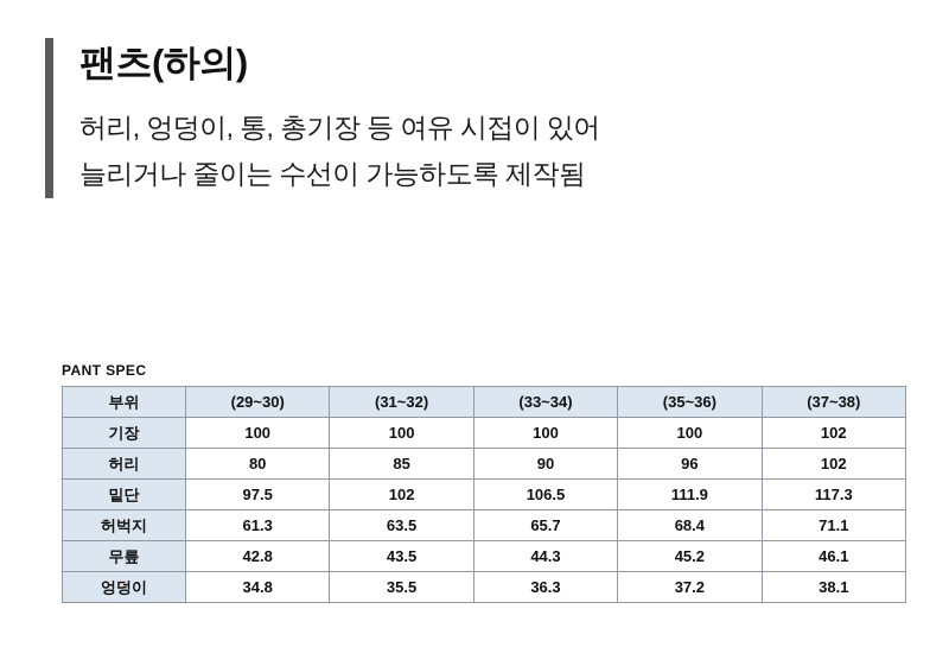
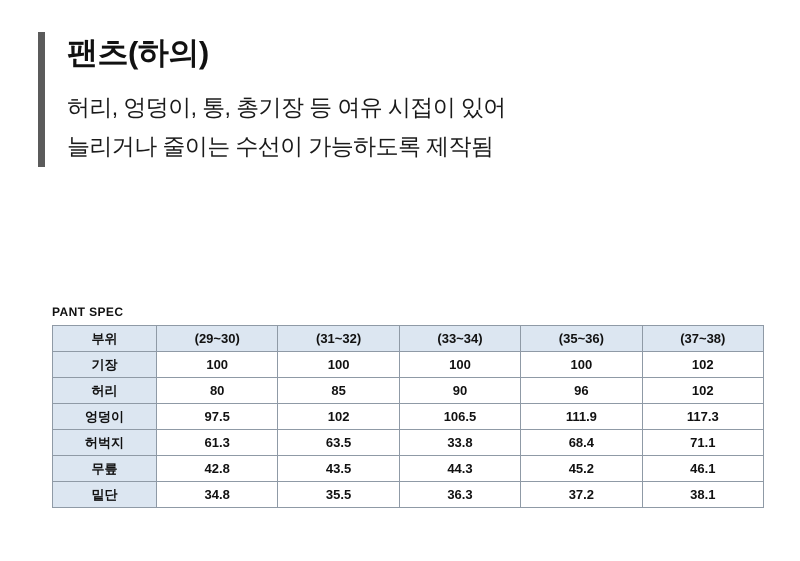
  팬츠(하의)
  허리, 엉덩이, 통, 총기장 등 여유 시접이 있어
  늘리거나 줄이는 수선이 가능하도록 제작됨
  PANT SPEC
  부위	(29~30)	(31~32)	(33~34)	(35~36)	(37~38)
  기장	100	100	100	100	102
  허리	80	85	90	96	102
- 밑단	97.5	102	106.5	111.9	117.3
+ 엉덩이	97.5	102	106.5	111.9	117.3
- 허벅지	61.3	63.5	65.7	68.4	71.1
+ 허벅지	61.3	63.5	33.8	68.4	71.1
  무릎	42.8	43.5	44.3	45.2	46.1
- 엉덩이	34.8	35.5	36.3	37.2	38.1
+ 밑단	34.8	35.5	36.3	37.2	38.1
